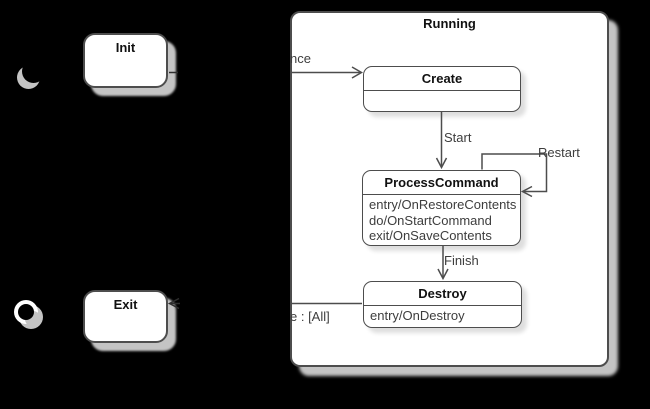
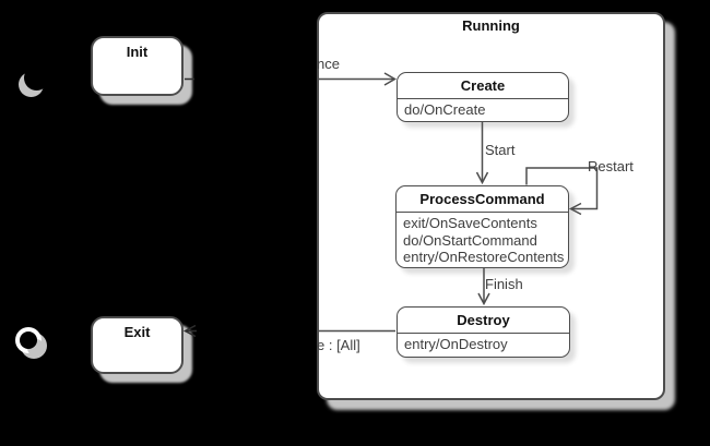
  Running
  Init
  Exit
  Create
+ do/OnCreate
  ProcessCommand
- entry/OnRestoreContents
+ exit/OnSaveContents
  do/OnStartCommand
- exit/OnSaveContents
+ entry/OnRestoreContents
  Destroy
  entry/OnDestroy
  nce
  Start
  Restart
  Finish
  e : [All]
